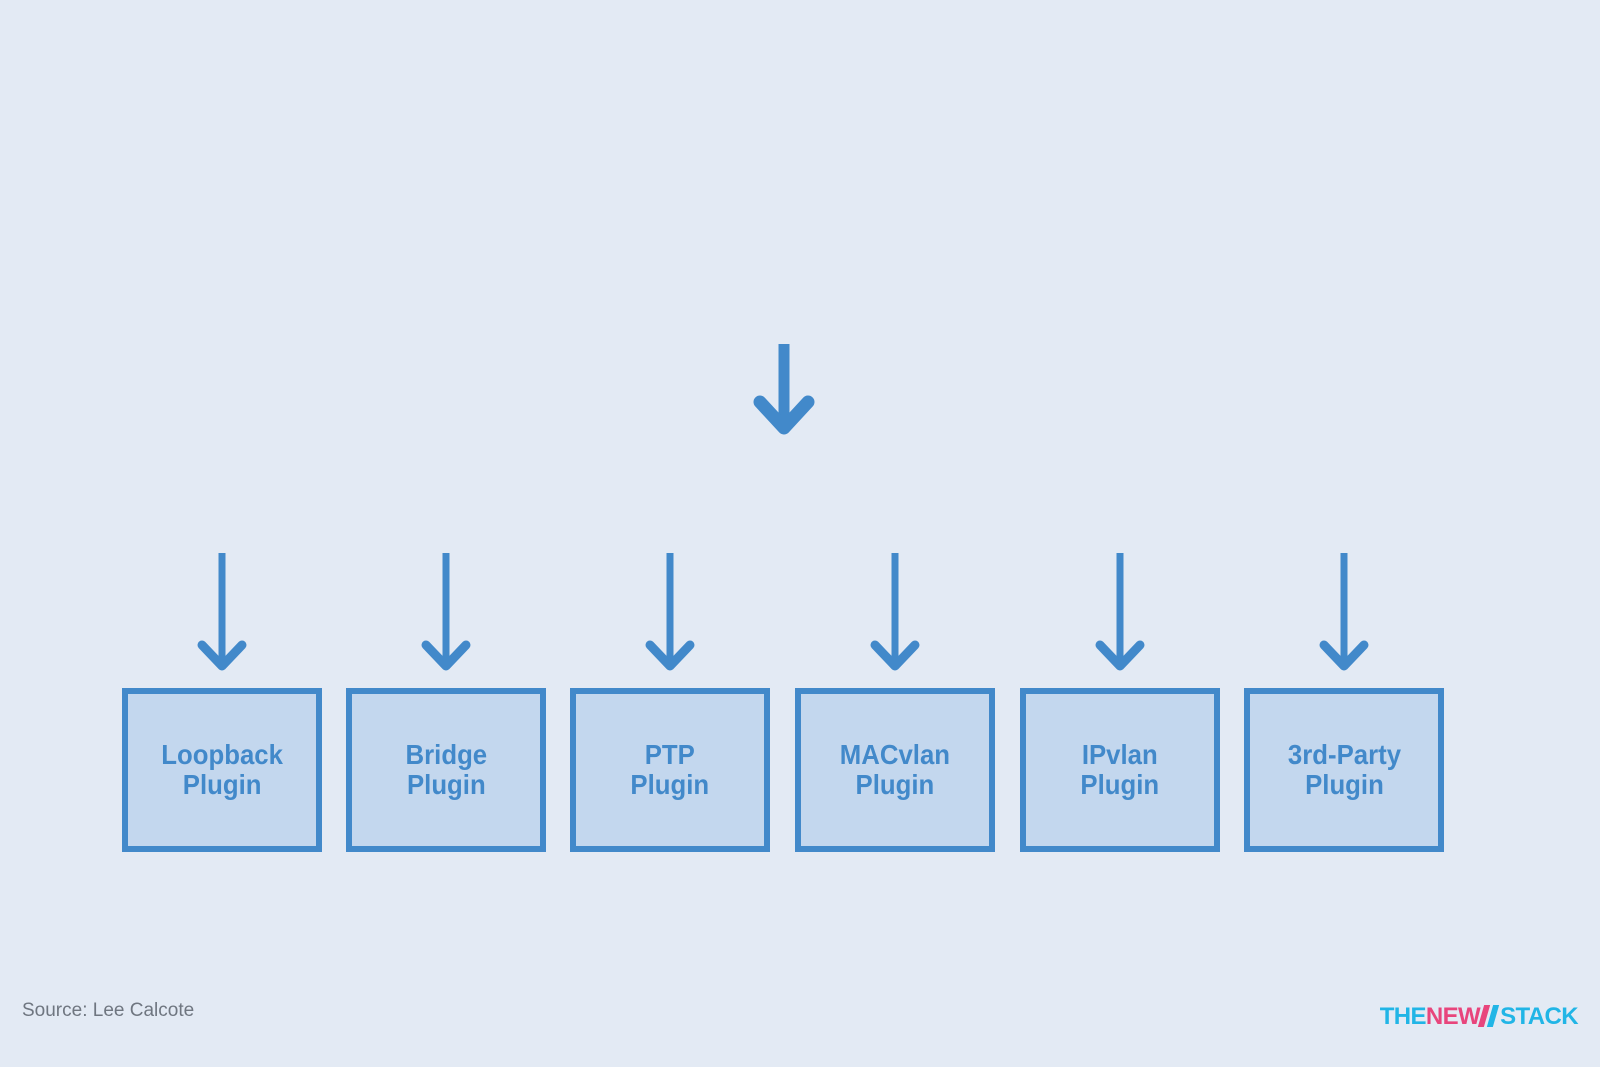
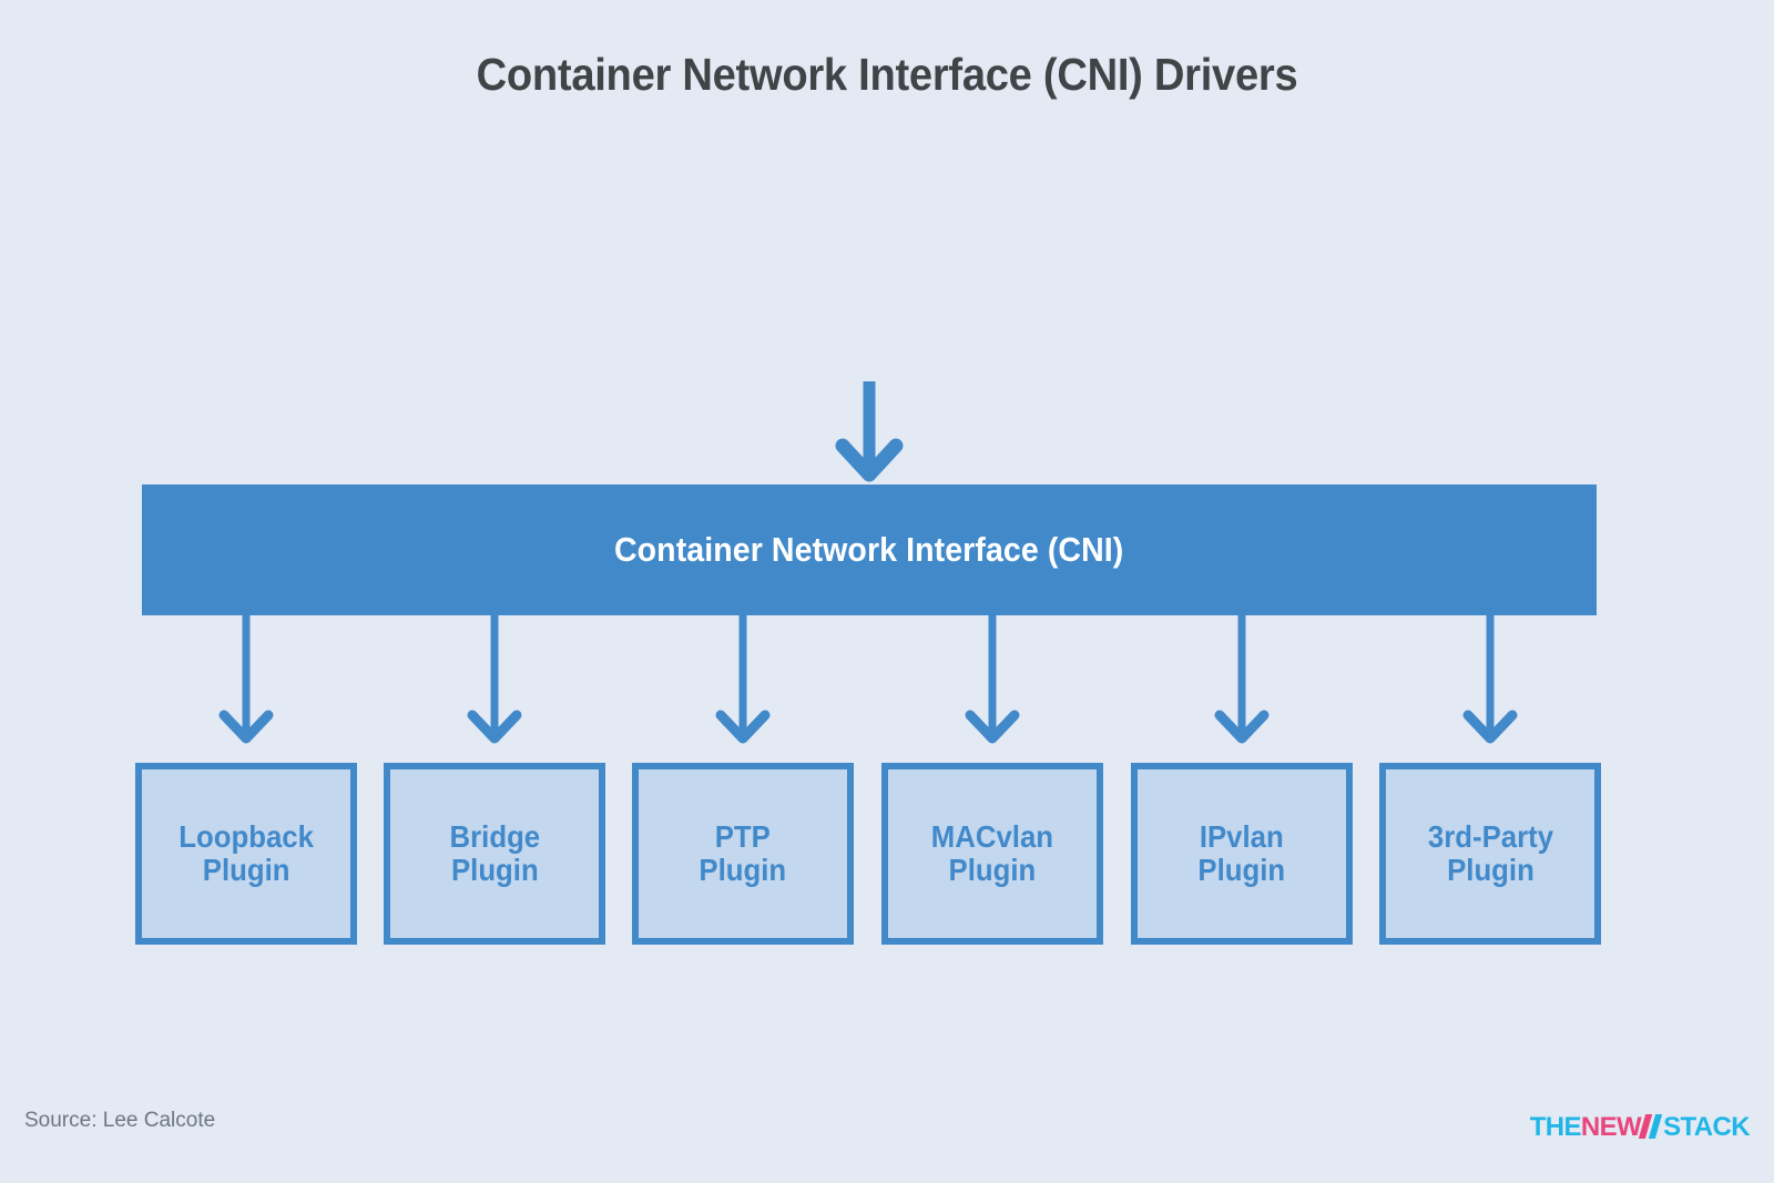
+ Container Network Interface (CNI) Drivers
+ Container Network Interface (CNI)
  Loopback
  Plugin
  Bridge
  Plugin
  PTP
  Plugin
  MACvlan
  Plugin
  IPvlan
  Plugin
  3rd-Party
  Plugin
  Source: Lee Calcote
  THENEW STACK
